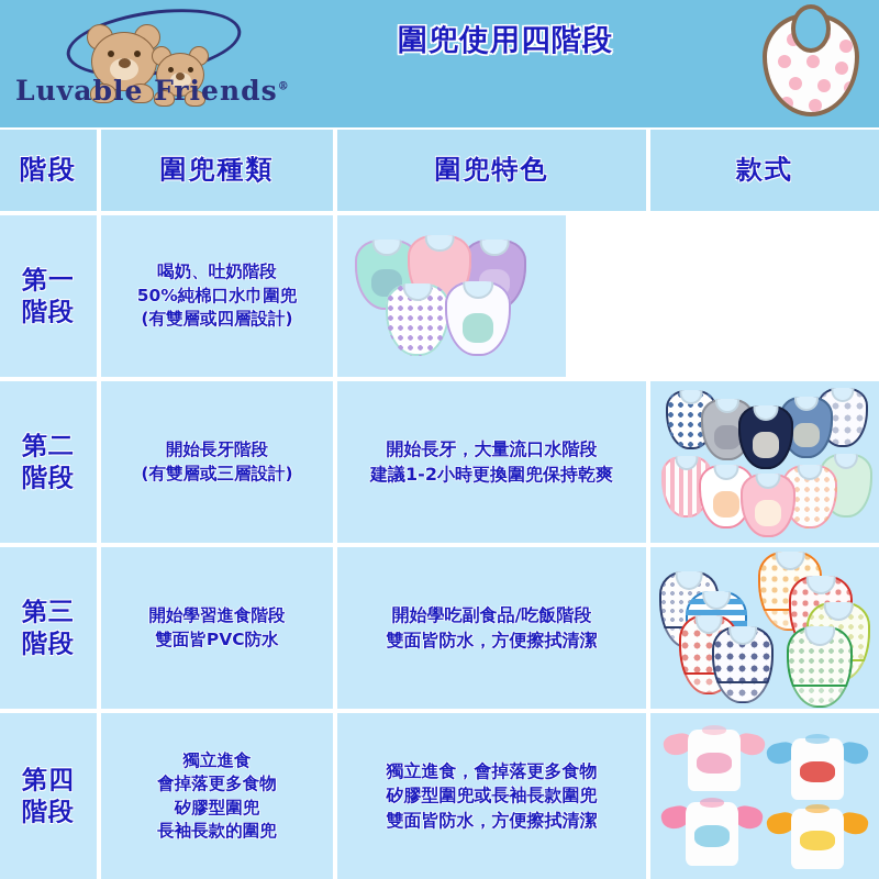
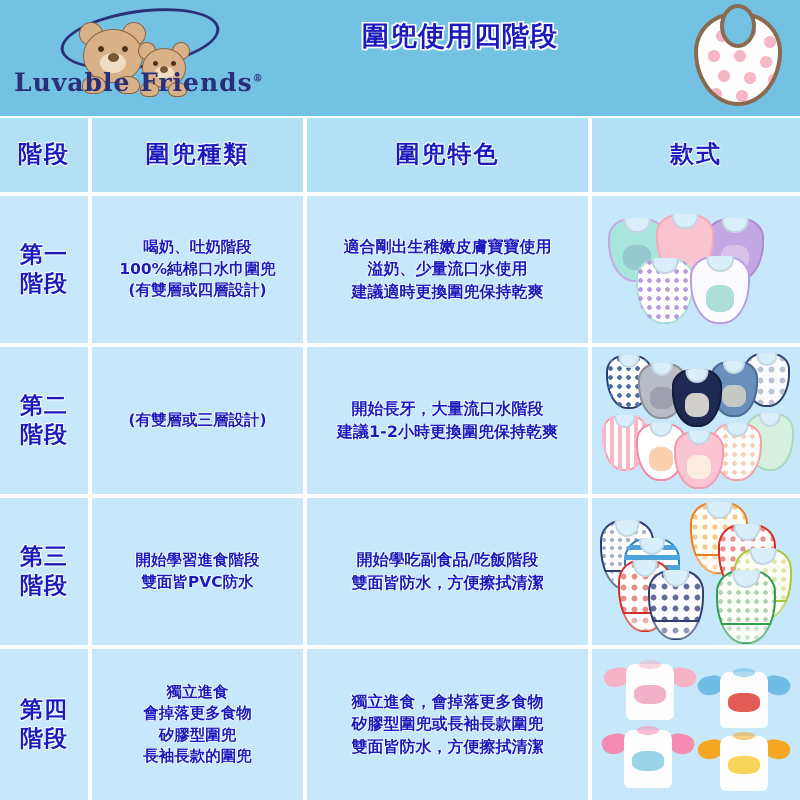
  Luvable Friends®
  圍兜使用四階段
  階段
  圍兜種類
  圍兜特色
  款式
  第一
  階段
  喝奶、吐奶階段
- 50%純棉口水巾圍兜
+ 100%純棉口水巾圍兜
  (有雙層或四層設計)
+ 適合剛出生稚嫩皮膚寶寶使用
+ 溢奶、少量流口水使用
+ 建議適時更換圍兜保持乾爽
  第二
  階段
- 開始長牙階段
  (有雙層或三層設計)
  開始長牙，大量流口水階段
  建議1-2小時更換圍兜保持乾爽
  第三
  階段
  開始學習進食階段
  雙面皆PVC防水
  開始學吃副食品/吃飯階段
  雙面皆防水，方便擦拭清潔
  第四
  階段
  獨立進食
  會掉落更多食物
  矽膠型圍兜
  長袖長款的圍兜
  獨立進食，會掉落更多食物
  矽膠型圍兜或長袖長款圍兜
  雙面皆防水，方便擦拭清潔
